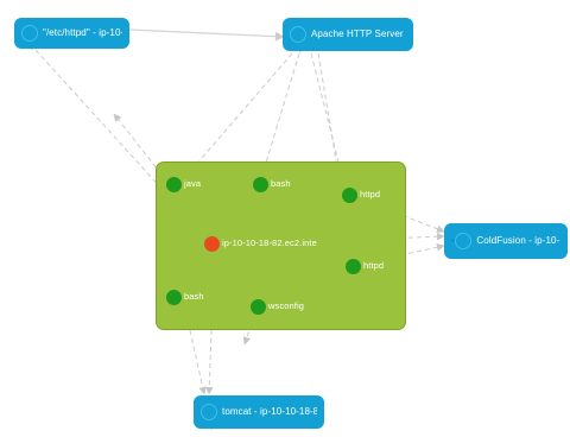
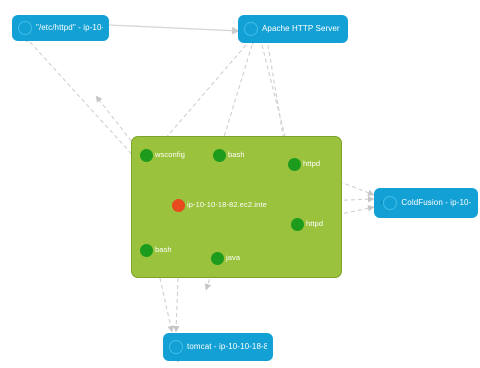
- java
+ wsconfig
  bash
  httpd
  ip-10-10-18-82.ec2.inte
  httpd
  bash
- wsconfig
+ java
  "/etc/httpd" - ip-10-
  Apache HTTP Server
  ColdFusion - ip-10-
  tomcat - ip-10-10-18-8
